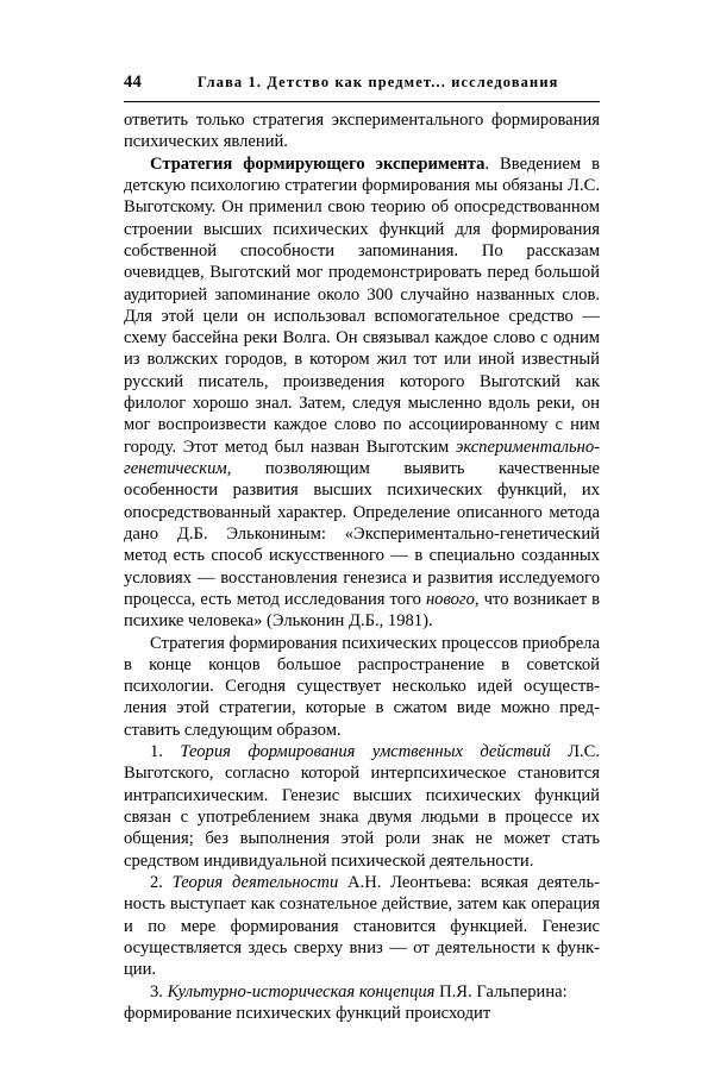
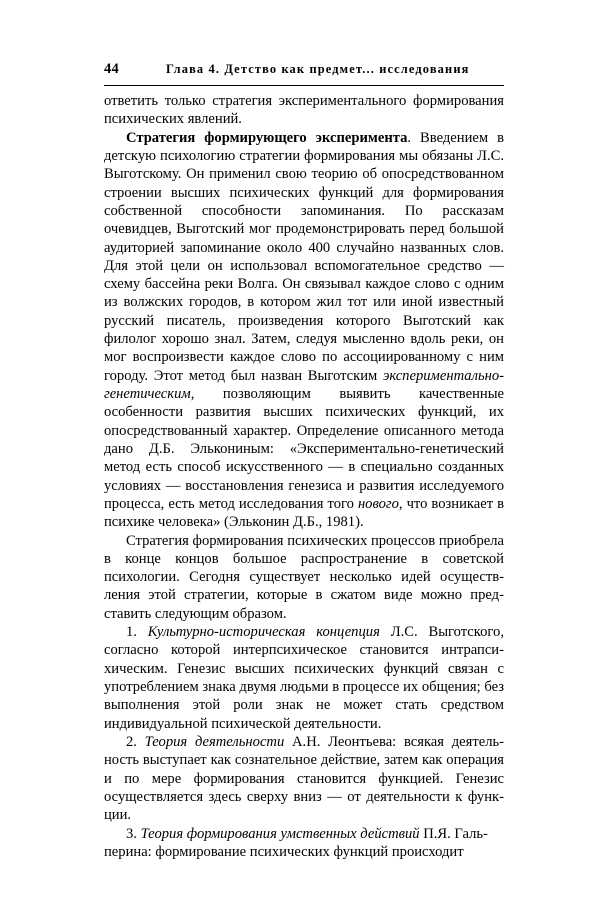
  44
- Глава 1. Детство как предмет... исследования
+ Глава 4. Детство как предмет... исследования
  ответить только стратегия экспериментального формирова­ния психических явлений.
- Стратегия формирующего эксперимента. Введением в детскую психологию стратегии формирования мы обязаны Л.С. Выготскому. Он применил свою теорию об опосред­ствованном строении высших психических функций для формирования собственной способности запоминания. По рассказам очевидцев, Выготский мог продемонстрировать перед большой аудиторией запоминание около 300 случай­но названных слов. Для этой цели он использовал вспомога­тельное средство — схему бассейна реки Волга. Он связывал каждое слово с одним из волжских городов, в котором жил тот или иной известный русский писатель, произведения которого Выготский как филолог хорошо знал. Затем, следуя мысленно вдоль реки, он мог воспроизвести каждое слово по ассоциированному с ним городу. Этот метод был назван Вы­готским экспериментально-генетическим, позволяющим выявить качественные особенности развития высших пси­хических функций, их опосредствованный характер. Опреде­ление описанного метода дано Д.Б. Элькониным: «Экспери­ментально-генетический метод есть способ искусственного — в специально созданных условиях — восстановления генези­са и развития исследуемого процесса, есть метод исследова­ния того нового, что возникает в психике человека» (Эльконин Д.Б., 1981).
+ Стратегия формирующего эксперимента. Введением в детскую психологию стратегии формирования мы обязаны Л.С. Выготскому. Он применил свою теорию об опосред­ствованном строении высших психических функций для формирования собственной способности запоминания. По рассказам очевидцев, Выготский мог продемонстрировать перед большой аудиторией запоминание около 400 случай­но названных слов. Для этой цели он использовал вспомога­тельное средство — схему бассейна реки Волга. Он связывал каждое слово с одним из волжских городов, в котором жил тот или иной известный русский писатель, произведения которого Выготский как филолог хорошо знал. Затем, следуя мысленно вдоль реки, он мог воспроизвести каждое слово по ассоциированному с ним городу. Этот метод был назван Вы­готским экспериментально-генетическим, позволяющим выявить качественные особенности развития высших пси­хических функций, их опосредствованный характер. Опреде­ление описанного метода дано Д.Б. Элькониным: «Экспери­ментально-генетический метод есть способ искусственного — в специально созданных условиях — восстановления генези­са и развития исследуемого процесса, есть метод исследова­ния того нового, что возникает в психике человека» (Эльконин Д.Б., 1981).
  Стратегия формирования психических процессов приоб­рела в конце концов большое распространение в советской психологии. Сегодня существует несколько идей осуществ­ления этой стратегии, которые в сжатом виде можно пред­тавить следующим образом.
- 1. Теория формирования умственных действий Л.С. Выготского, согласно которой интерпсихическое становится интрапси­хическим. Генезис высших психических функций связан с употреблением знака двумя людьми в процессе их общения; без выполнения этой роли знак не может стать средством индивидуальной психической деятельности.
+ 1. Культурно-историческая концепция Л.С. Выготского, согласно которой интерпсихическое становится интрапси­ическим. Генезис высших психических функций связан с употреблением знака двумя людьми в процессе их общения; без выполнения этой роли знак не может стать средством индивидуальной психической деятельности.
  2. Теория деятельности А.Н. Леонтьева: всякая деятель­ность выступает как сознательное действие, затем как опера­ция и по мере формирования становится функцией. Генезис осуществляется здесь сверху вниз — от деятельности к функ­ии.
- 3. Культурно-историческая концепция П.Я. Галь­перина: формирование психических функций происходит
+ 3. Теория формирования умственных действий П.Я. Галь­ерина: формирование психических функций происходит
